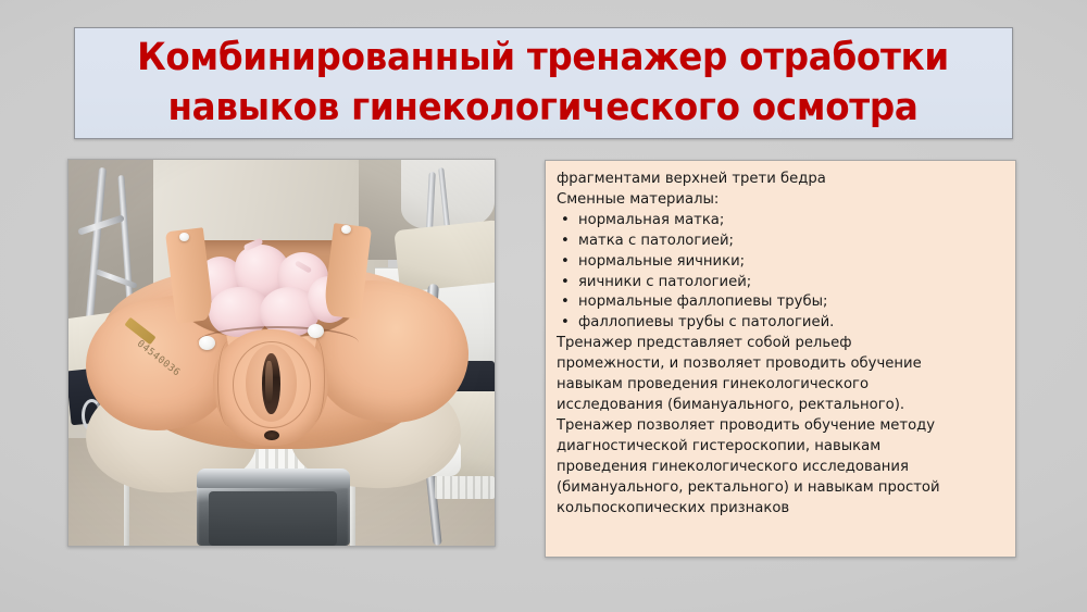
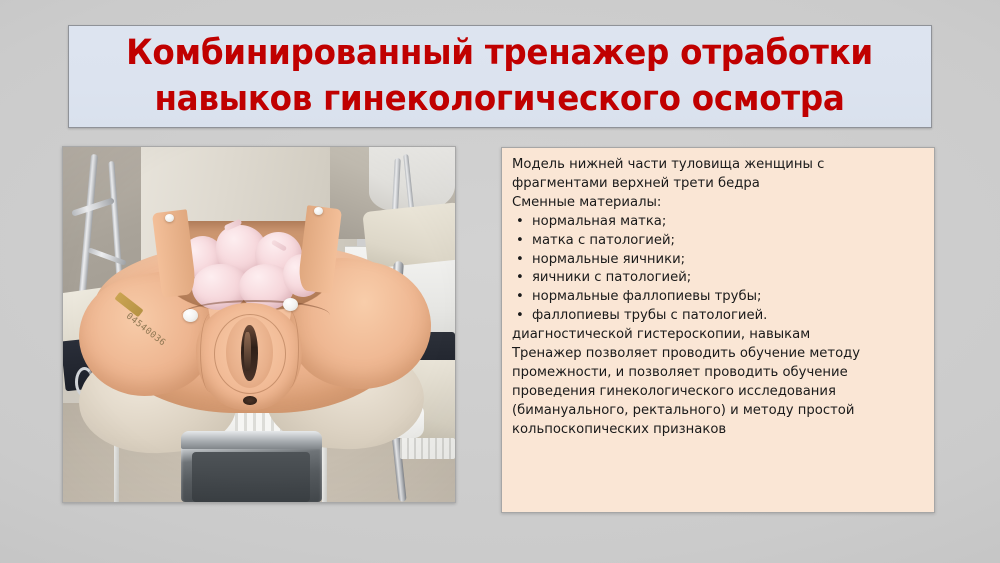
  Комбинированный тренажер отработки
  навыков гинекологического осмотра
+ Модель нижней части туловища женщины с
  фрагментами верхней трети бедра
  Сменные материалы:
  •
  нормальная матка;
  •
  матка с патологией;
  •
  нормальные яичники;
  •
  яичники с патологией;
  •
  нормальные фаллопиевы трубы;
  •
  фаллопиевы трубы с патологией.
- Тренажер представляет собой рельеф
- промежности, и позволяет проводить обучение
+ диагностической гистероскопии, навыкам
- навыкам проведения гинекологического
- исследования (бимануального, ректального).
  Тренажер позволяет проводить обучение методу
- диагностической гистероскопии, навыкам
+ промежности, и позволяет проводить обучение
  проведения гинекологического исследования
- (бимануального, ректального) и навыкам простой
+ (бимануального, ректального) и методу простой
  кольпоскопических признаков
